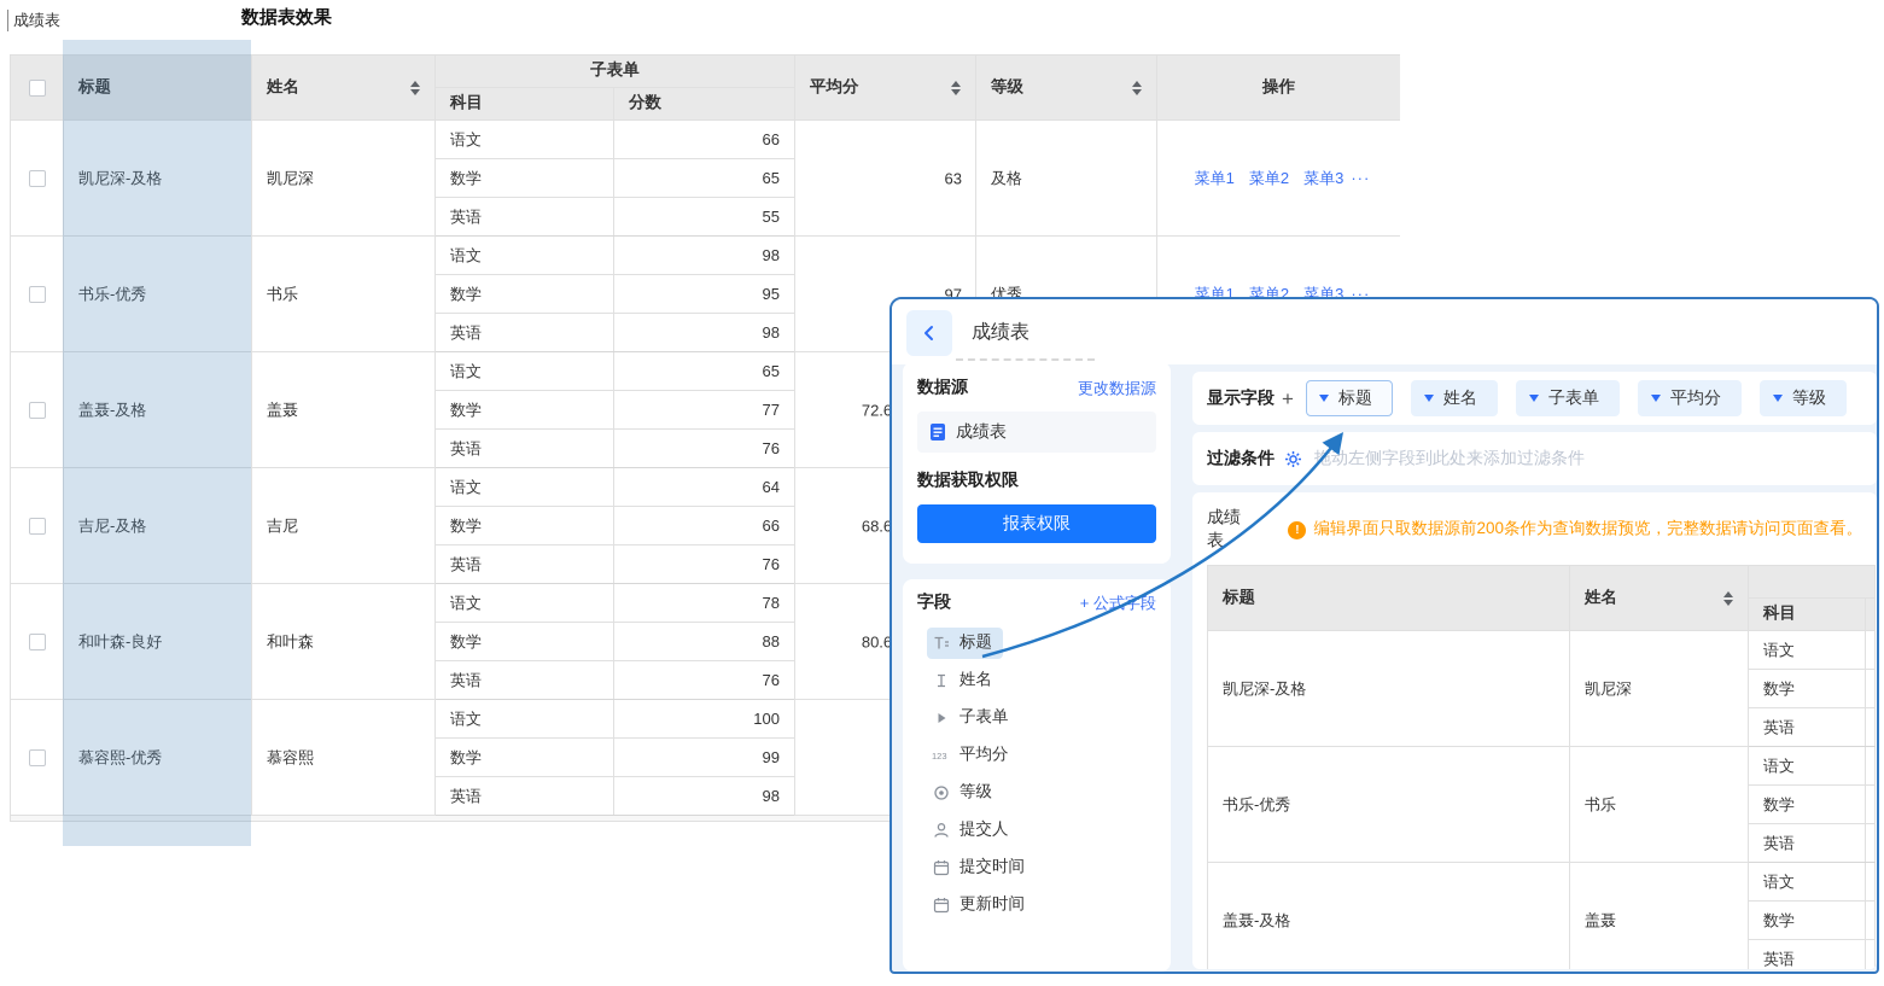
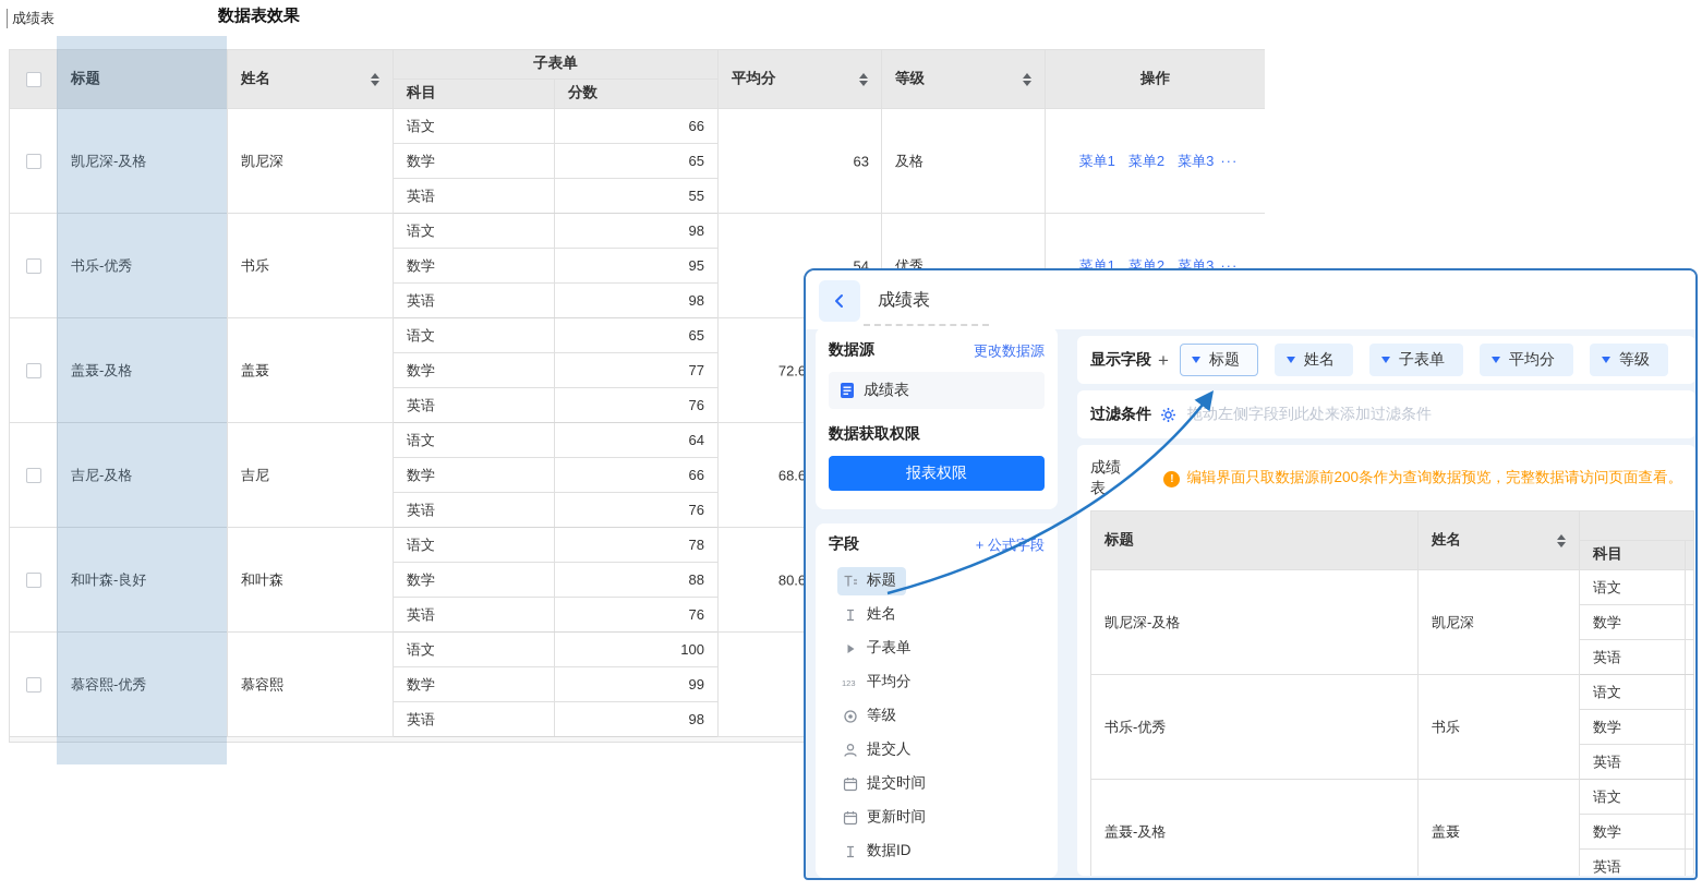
  成绩表
  数据表效果
  	标题	姓名	子表单	平均分	等级	操作
  科目	分数
  	凯尼深-及格	凯尼深	语文	66	63	及格	菜单1 菜单2 菜单3 ···
  数学	65
  英语	55
- 	书乐-优秀	书乐	语文	98	97	优秀	菜单1 菜单2 菜单3 ···
+ 	书乐-优秀	书乐	语文	98	54	优秀	菜单1 菜单2 菜单3 ···
  数学	95
  英语	98
  数学	77
  英语	76
  数学	66
  英语	76
  数学	88
  英语	76
  数学	99
  英语	98
  成绩表
  数据源
  更改数据源
  成绩表
  数据获取权限
  报表权限
  字段
  + 公式段
  标题
  姓名
  子表单
  123
  平均分
  等级
  提交人
  提交时间
  更新时间
+ 数据ID
  显示字段
  +
  标题
  姓名
  子表单
  平均分
  等级
  过滤条件
  动左侧字段到此处来添加过滤条件
  成绩表
  !
  编辑界面只取数据源前200条作为查询数据预览，完整数据请访问页面查看。
  标题	姓名
  科目
  凯尼深-及格	凯尼深	语文
  数学
  英语
  书乐-优秀	书乐	语文
  数学
  英语
  盖聂-及格	盖聂	语文
  数学
  英语
